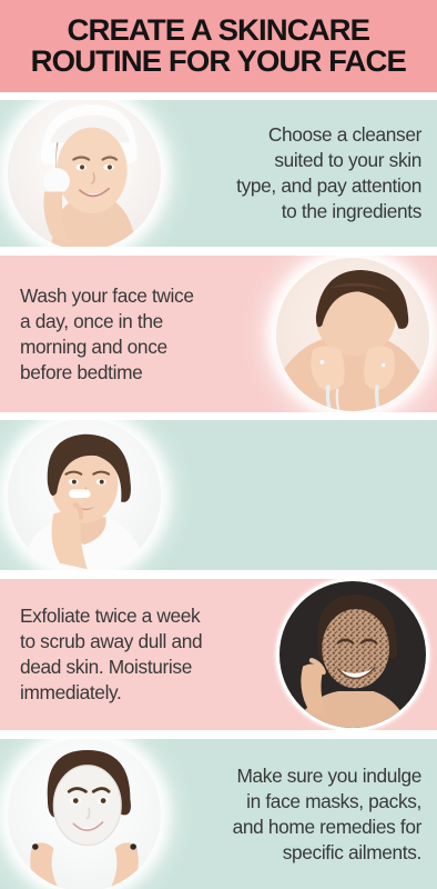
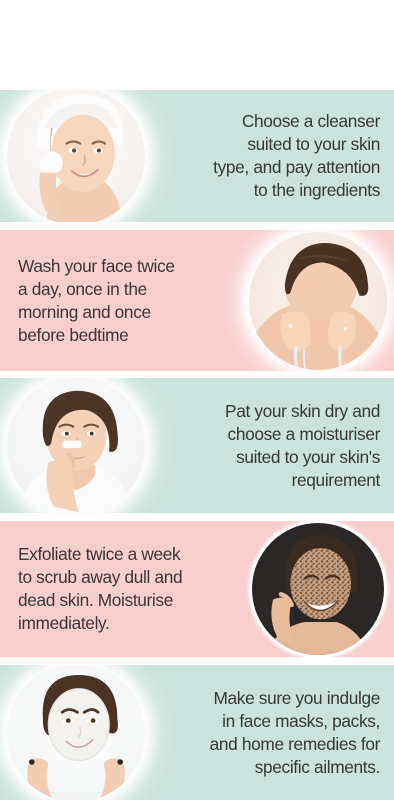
- CREATE A SKINCARE
- ROUTINE FOR YOUR FACE
  Choose a cleanser
  suited to your skin
  type, and pay attention
  to the ingredients
  Wash your face twice
  a day, once in the
  morning and once
  before bedtime
+ Pat your skin dry and
+ choose a moisturiser
+ suited to your skin's
+ requirement
  Exfoliate twice a week
  to scrub away dull and
  dead skin. Moisturise
  immediately.
  Make sure you indulge
  in face masks, packs,
  and home remedies for
  specific ailments.
